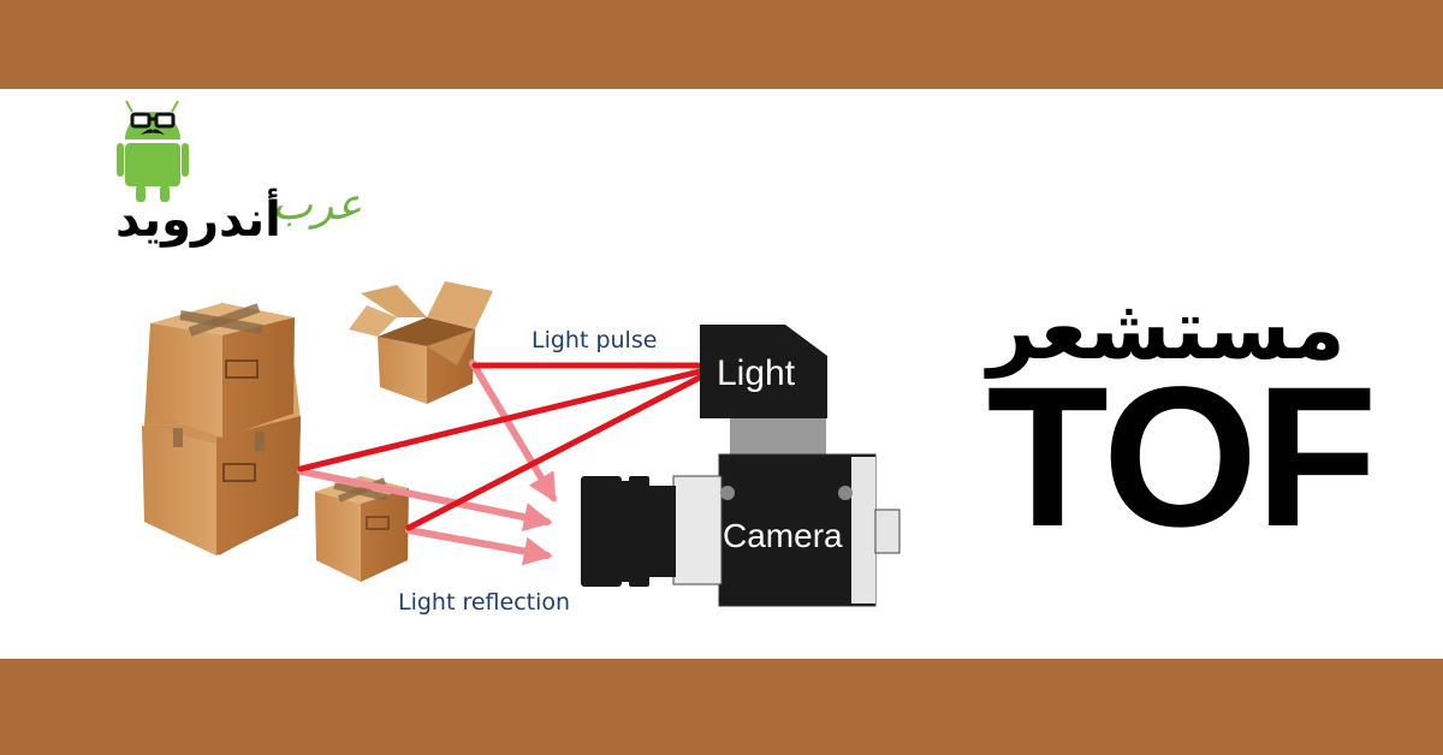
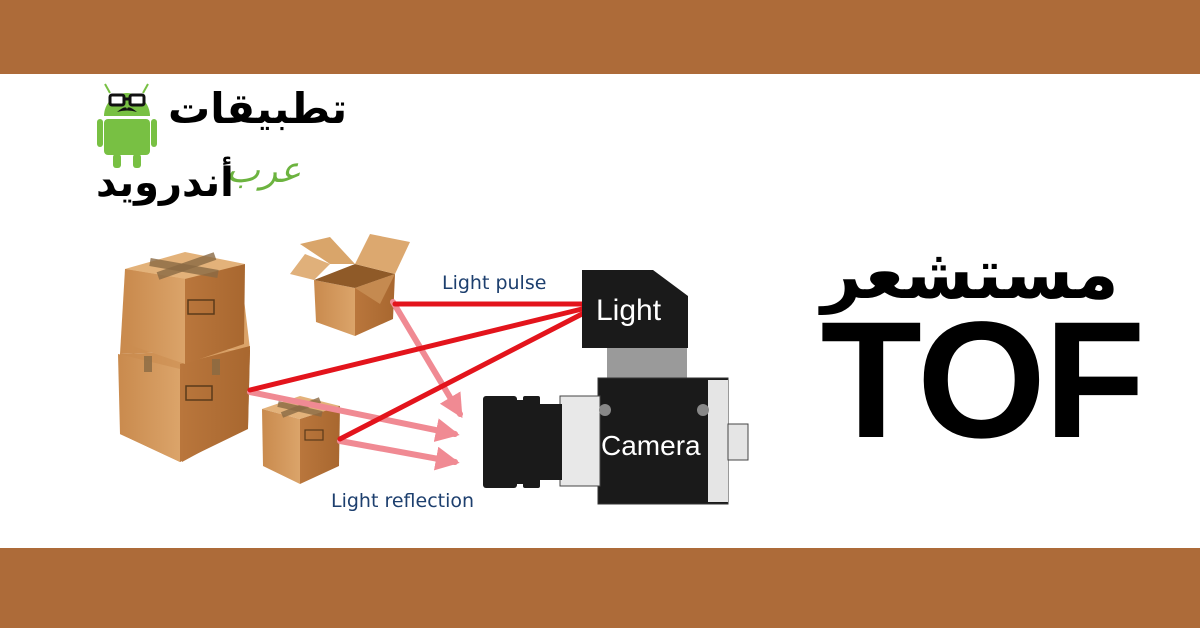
+ تطبيقات
  عرب
  أندرويد
  Light pulse
  Light reflection
  Light
  Camera
  مستشعر
  TOF
